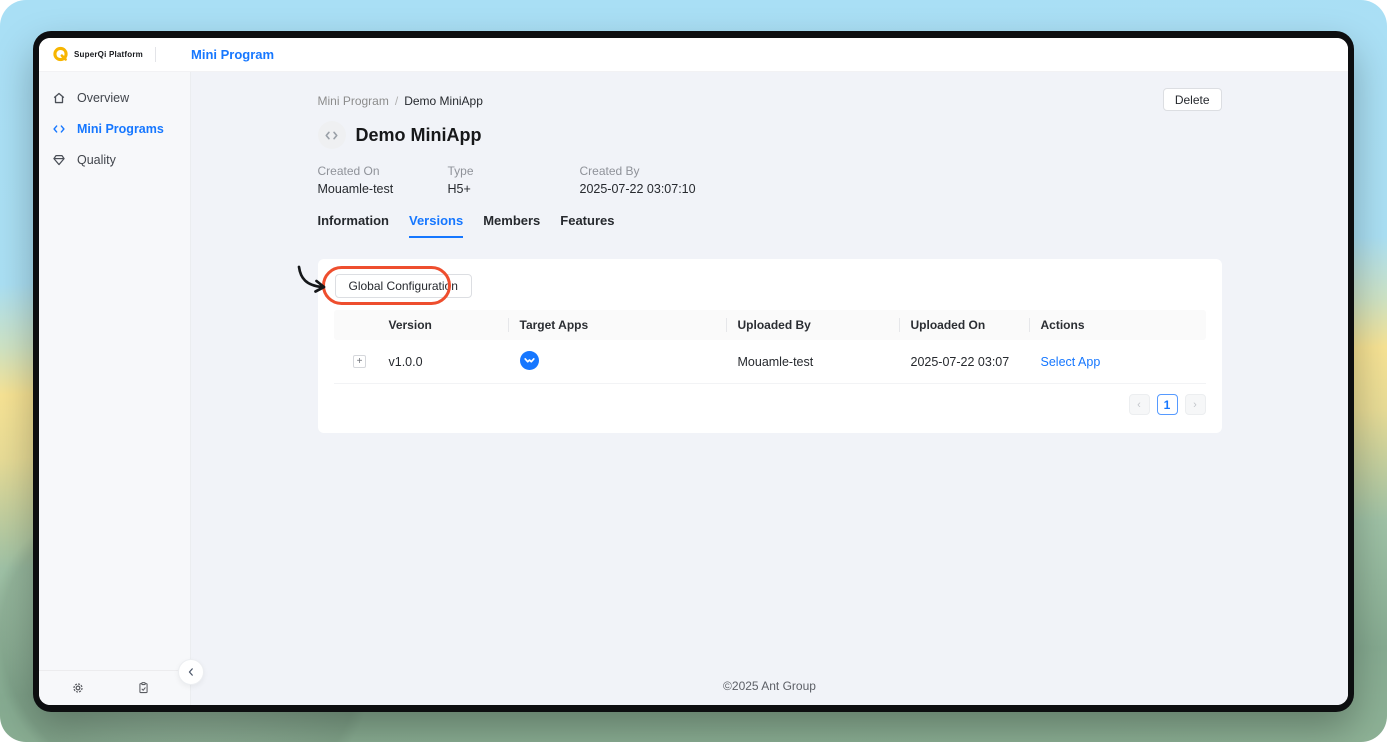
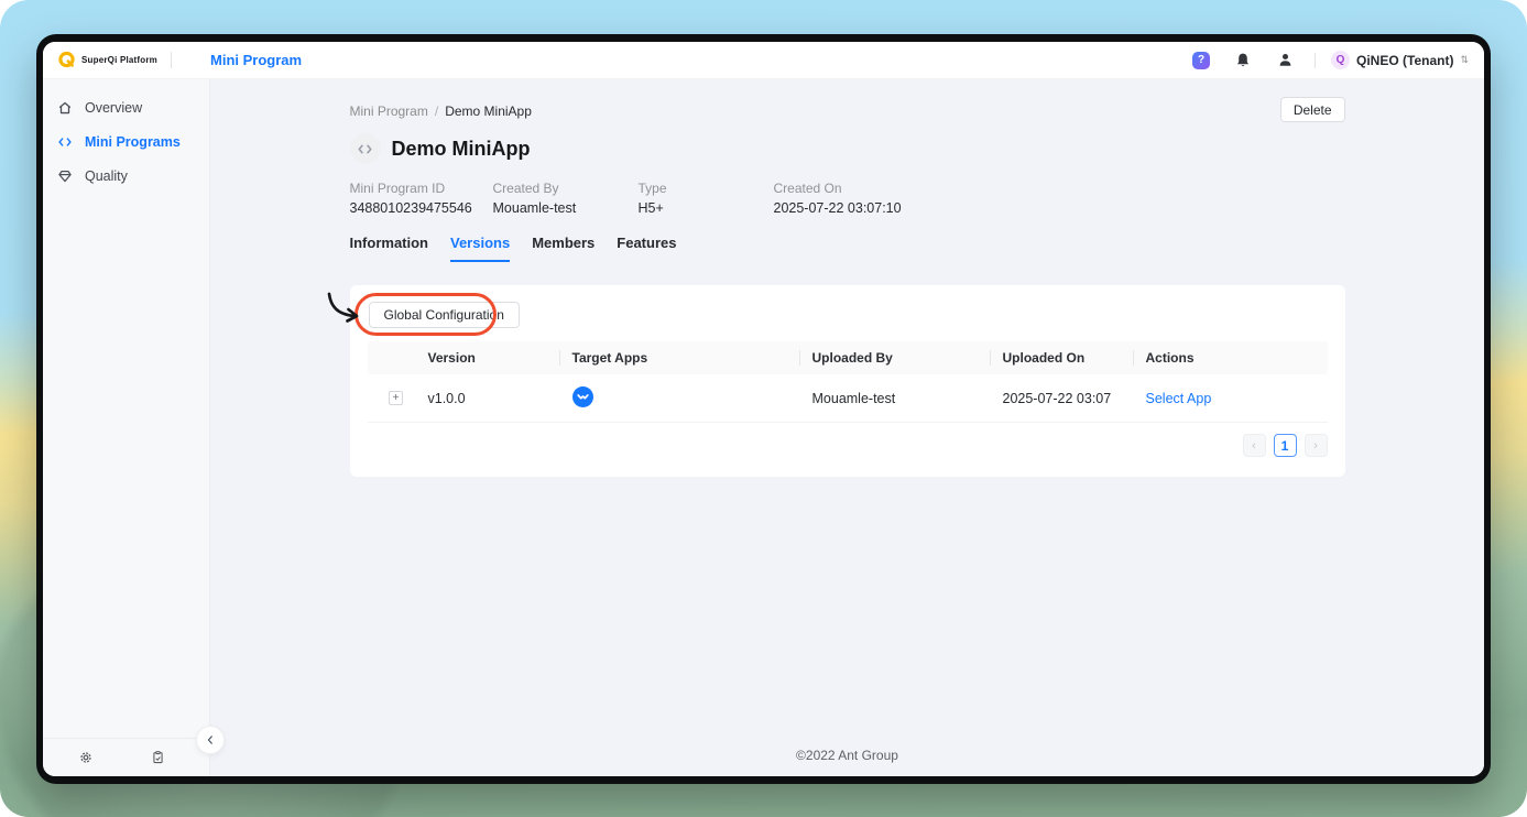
  SuperQi Platform
  Mini Program
+ ?
+ Q
+ QiNEO (Tenant)
+ ⇅
  Overview
  Mini Programs
  Quality
  Mini Program / Demo MiniApp
  Delete
  Demo MiniApp
+ Mini Program ID
+ 3488010239475546
- Created On
+ Created By
  Mouamle-test
  Type
  H5+
- Created By
+ Created On
  2025-07-22 03:07:10
  Information
  Versions
  Members
  Features
  Global Configuration
  Version
  Target Apps
  Uploaded By
  Uploaded On
  Actions
  +
  v1.0.0
  Mouamle-test
  2025-07-22 03:07
  Select App
  ‹
  1
  ›
- ©2025 Ant Group
+ ©2022 Ant Group
